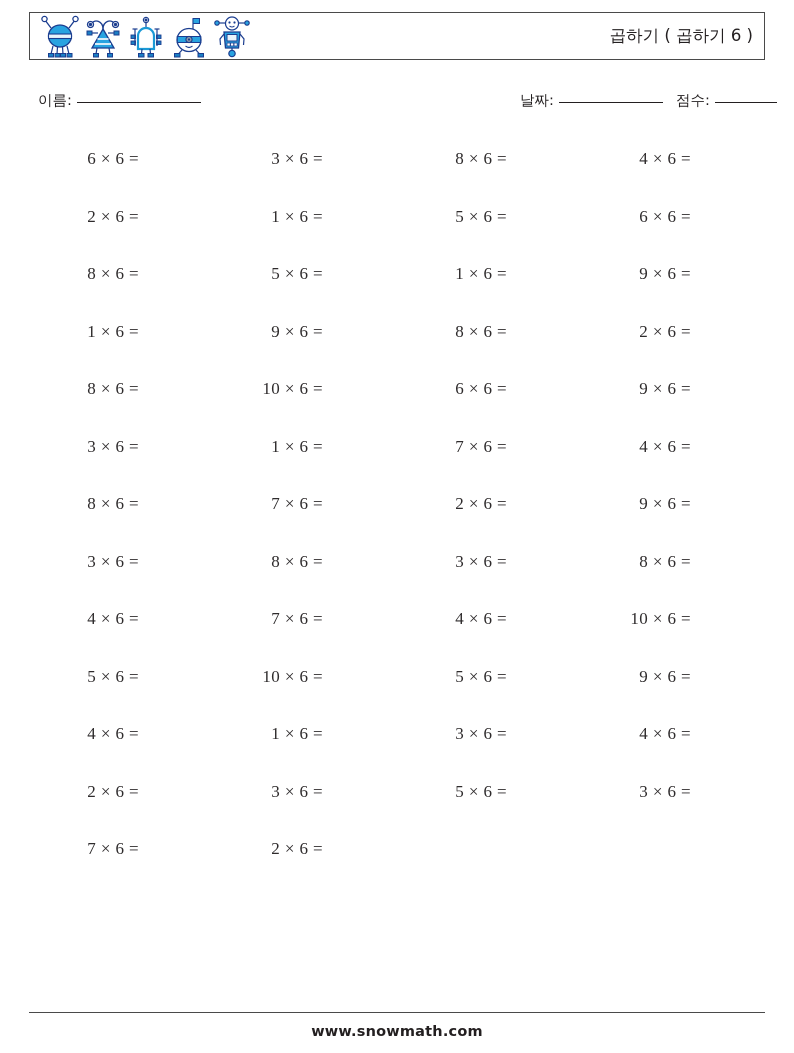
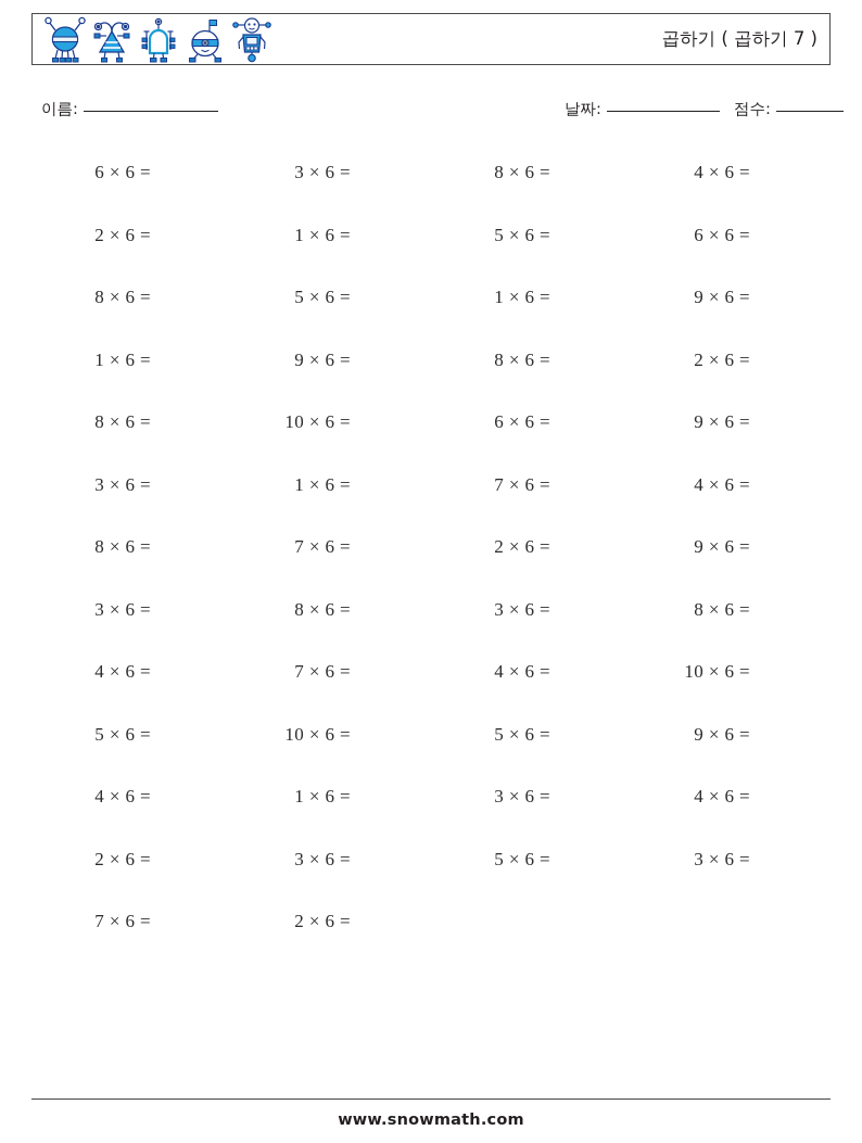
- 곱하기 ( 곱하기 6 )
+ 곱하기 ( 곱하기 7 )
  이름:
  날짜:
  점수:
  6 × 6 =
  3 × 6 =
  8 × 6 =
  4 × 6 =
  2 × 6 =
  1 × 6 =
  5 × 6 =
  6 × 6 =
  8 × 6 =
  5 × 6 =
  1 × 6 =
  9 × 6 =
  1 × 6 =
  9 × 6 =
  8 × 6 =
  2 × 6 =
  8 × 6 =
  10 × 6 =
  6 × 6 =
  9 × 6 =
  3 × 6 =
  1 × 6 =
  7 × 6 =
  4 × 6 =
  8 × 6 =
  7 × 6 =
  2 × 6 =
  9 × 6 =
  3 × 6 =
  8 × 6 =
  3 × 6 =
  8 × 6 =
  4 × 6 =
  7 × 6 =
  4 × 6 =
  10 × 6 =
  5 × 6 =
  10 × 6 =
  5 × 6 =
  9 × 6 =
  4 × 6 =
  1 × 6 =
  3 × 6 =
  4 × 6 =
  2 × 6 =
  3 × 6 =
  5 × 6 =
  3 × 6 =
  7 × 6 =
  2 × 6 =
  www.snowmath.com
